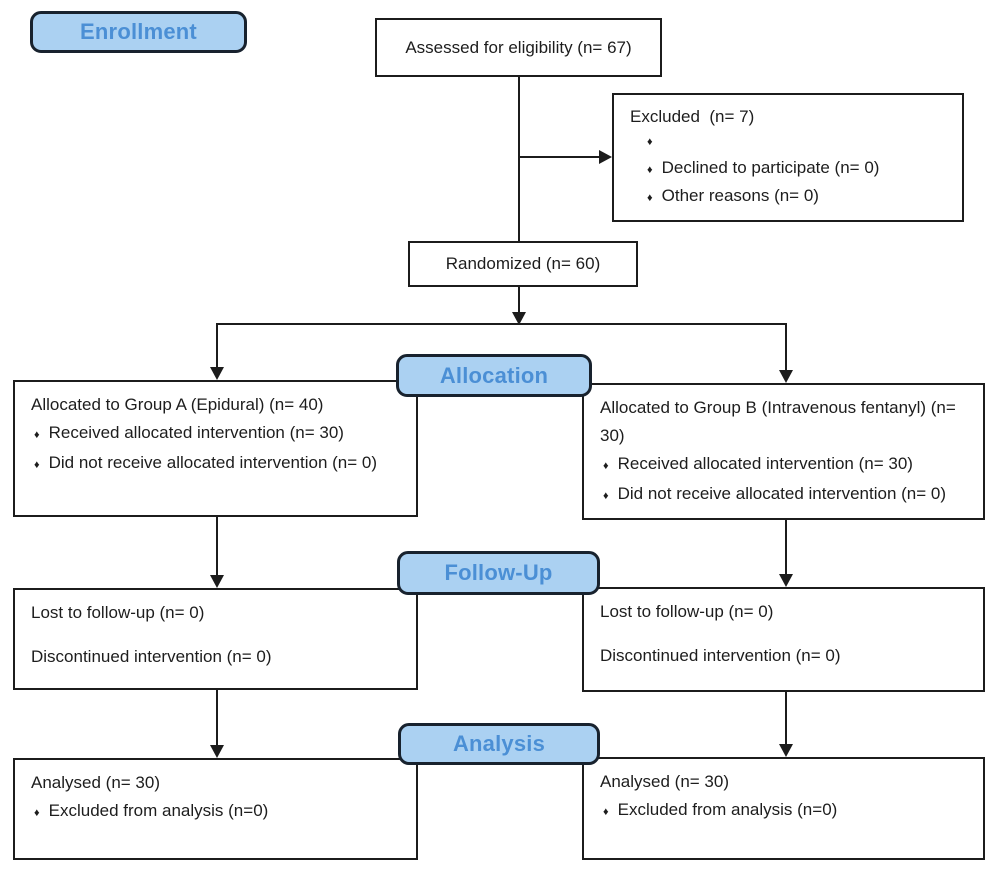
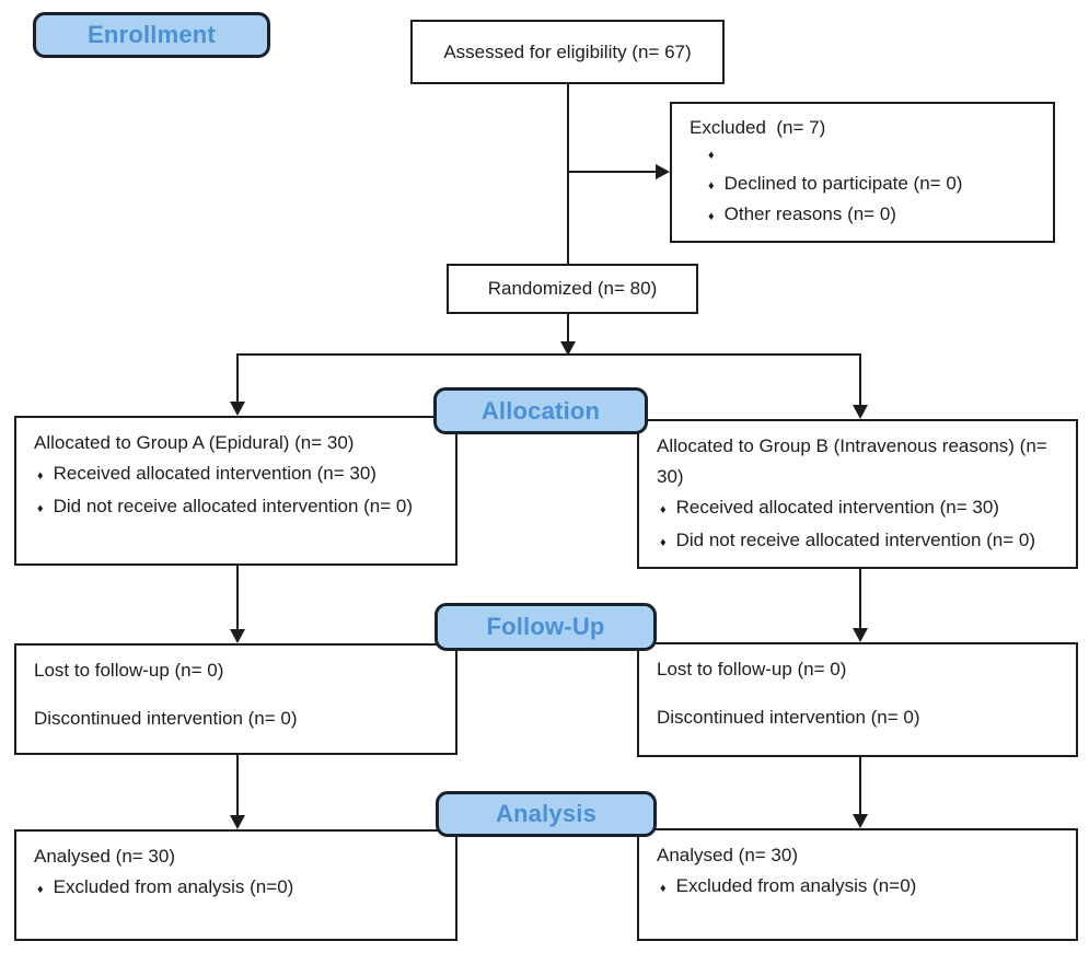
  Enrollment
  Allocation
  Follow-Up
  Analysis
  Assessed for eligibility (n= 67)
  Excluded (n= 7)
  ♦
  ♦
  Declined to participate (n= 0)
  ♦
  Other reasons (n= 0)
- Randomized (n= 60)
+ Randomized (n= 80)
- Allocated to Group A (Epidural) (n= 40)
+ Allocated to Group A (Epidural) (n= 30)
  ♦
  Received allocated intervention (n= 30)
  ♦
  Did not receive allocated intervention (n= 0)
- Allocated to Group B (Intravenous fentanyl) (n= 30)
+ Allocated to Group B (Intravenous reasons) (n= 30)
  ♦
  Received allocated intervention (n= 30)
  ♦
  Did not receive allocated intervention (n= 0)
  Lost to follow-up (n= 0)
  Discontinued intervention (n= 0)
  Lost to follow-up (n= 0)
  Discontinued intervention (n= 0)
  Analysed (n= 30)
  ♦
  Excluded from analysis (n=0)
  Analysed (n= 30)
  ♦
  Excluded from analysis (n=0)
